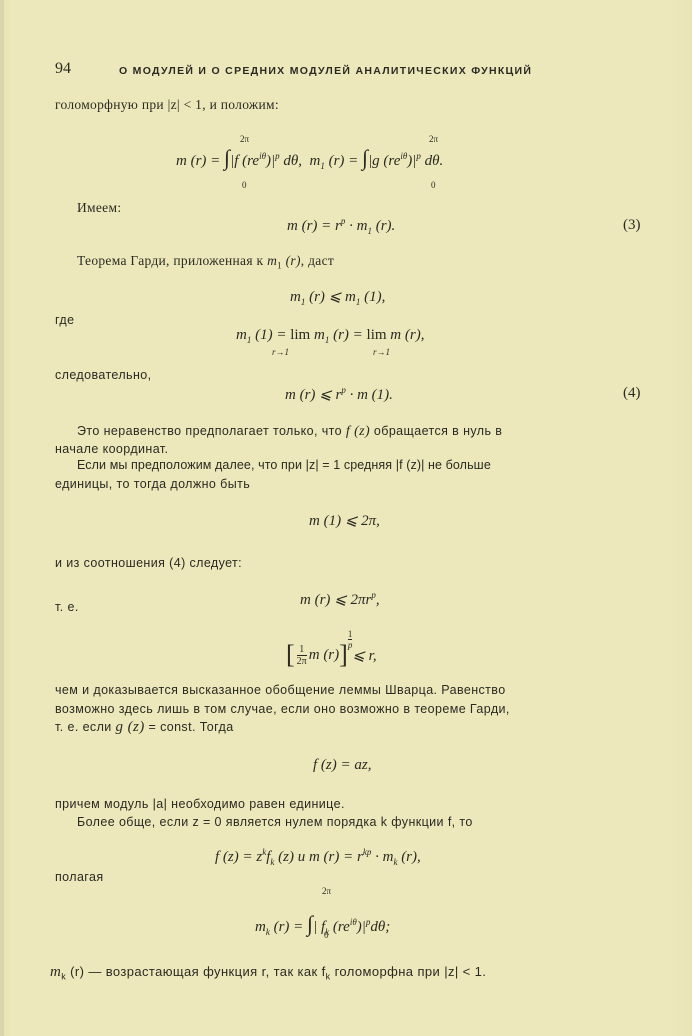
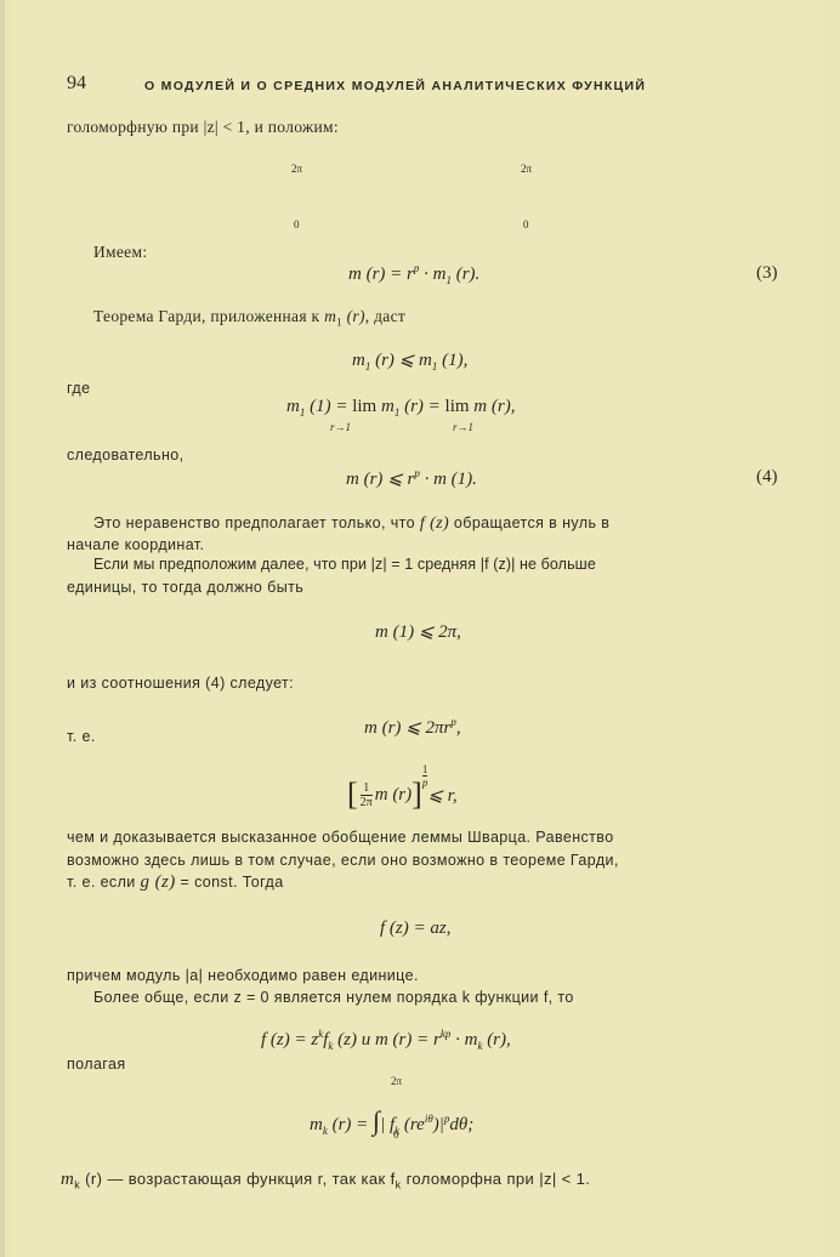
  94
  О МОДУЛЕЙ И О СРЕДНИХ МОДУЛЕЙ АНАЛИТИЧЕСКИХ ФУНКЦИЙ
  голоморфную при |z| < 1, и положим:
- m (r) = ∫|f (reiθ)|p dθ, m1 (r) = ∫|g (reiθ)|p dθ.
  2π
  0
  2π
  0
  Имеем:
  m (r) = rp · m1 (r).
  (3)
  Теорема Гарди, приложенная к m1 (r), даст
  m1 (r) ⩽ m1 (1),
  где
  m1 (1) = lim m1 (r) = lim m (r),
  r→1
  r→1
  следовательно,
  m (r) ⩽ rp · m (1).
  (4)
  Это неравенство предполагает только, что f (z) обращается в нуль в
  начале координат.
  Если мы предположим далее, что при |z| = 1 средняя |f (z)| не больше
  единицы, то тогда должно быть
  m (1) ⩽ 2π,
  и из соотношения (4) следует:
  m (r) ⩽ 2πrp,
  т. е.
  [
  1
  2π
  m (r)
  ]
  1
  p
  ⩽ r,
  чем и доказывается высказанное обобщение леммы Шварца. Равенство
  возможно здесь лишь в том случае, если оно возможно в теореме Гарди,
  т. е. если g (z) = const. Тогда
  f (z) = az,
  причем модуль |a| необходимо равен единице.
  Более обще, если z = 0 является нулем порядка k функции f, то
  f (z) = zkfk (z) и m (r) = rkp · mk (r),
  полагая
  mk (r) = ∫| fk (reiθ)|pdθ;
  2π
  0
  mk (r) — возрастающая функция r, так как fk голоморфна при |z| < 1.
